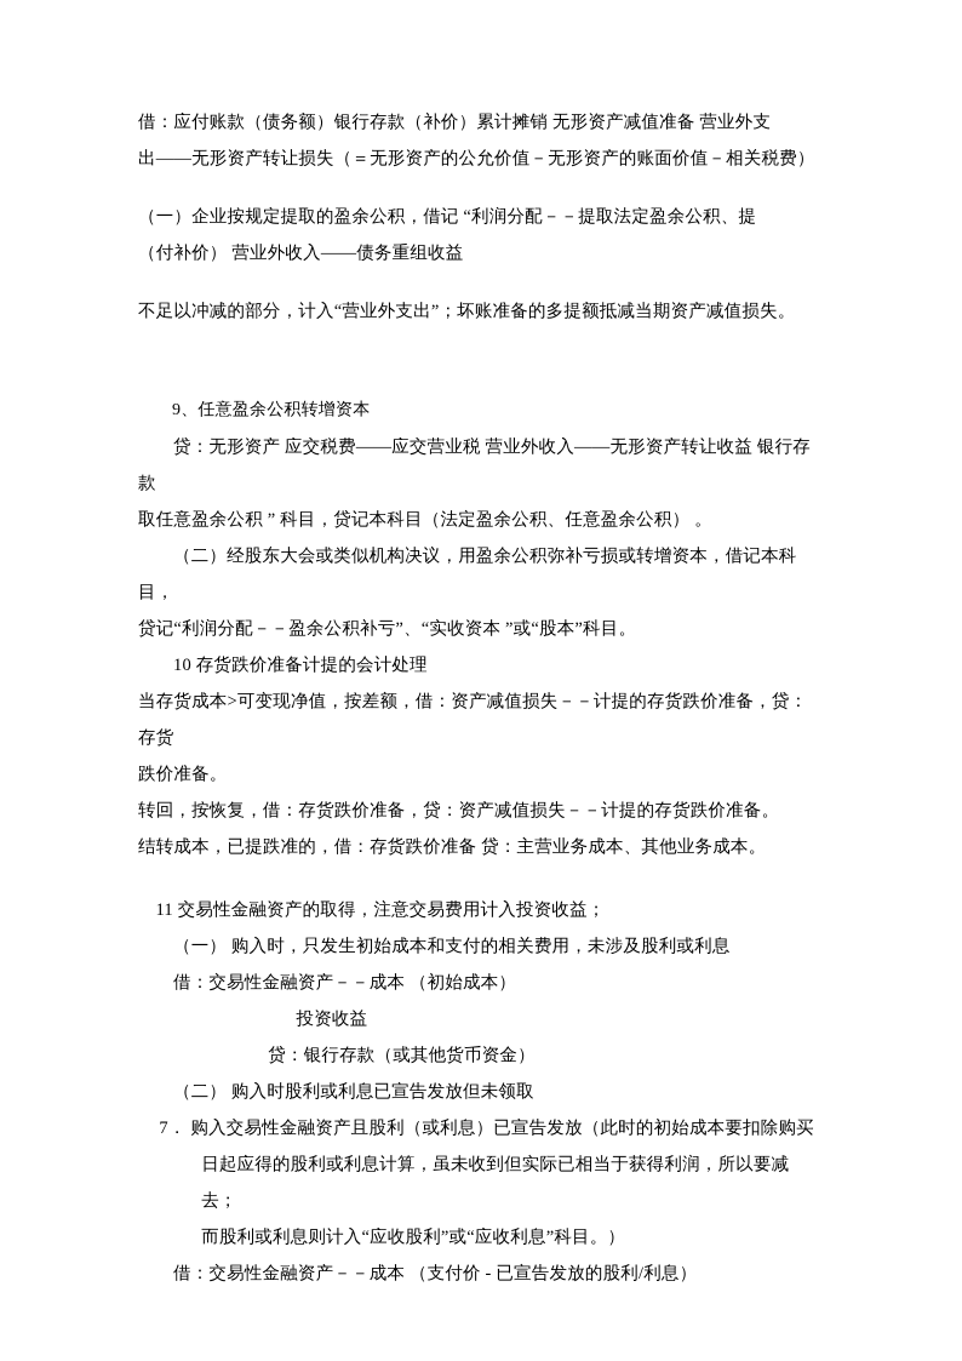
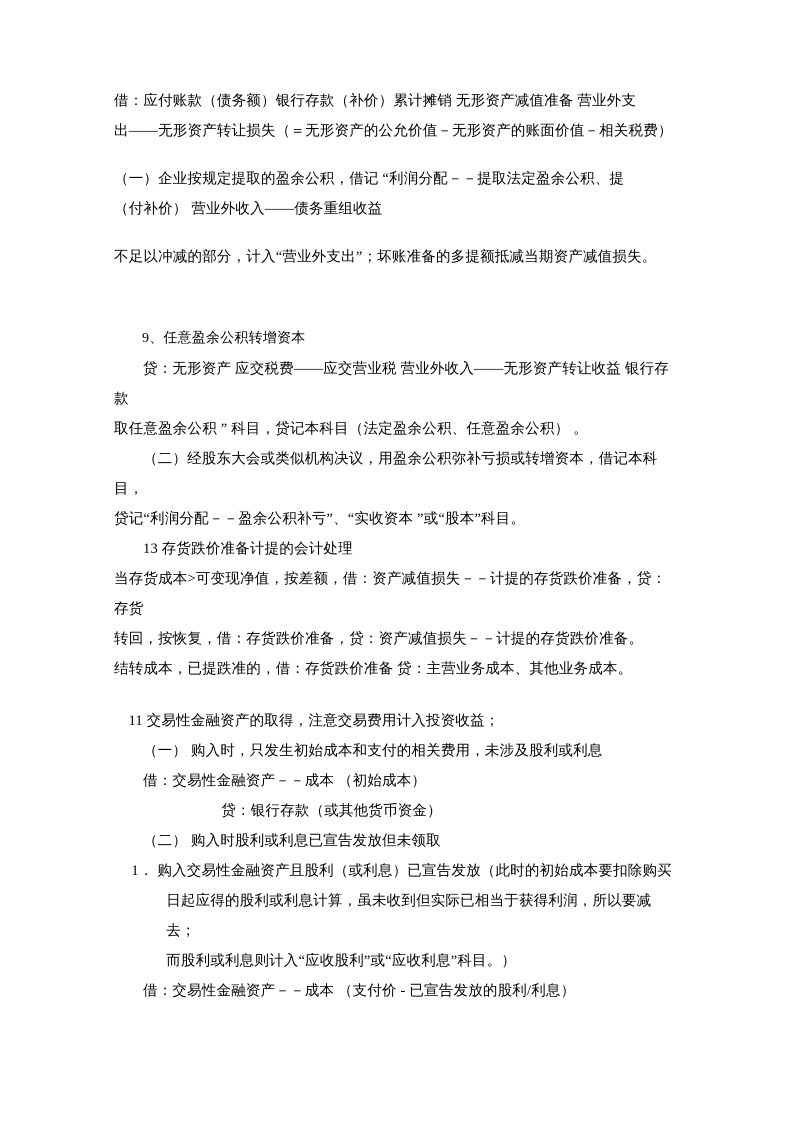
  借：应付账款（债务额）银行存款（补价）累计摊销 无形资产减值准备 营业外支
  出——无形资产转让损失（＝无形资产的公允价值－无形资产的账面价值－相关税费）
  （一）企业按规定提取的盈余公积，借记 “利润分配－－提取法定盈余公积、提
  （付补价） 营业外收入——债务重组收益
  不足以冲减的部分，计入“营业外支出”；坏账准备的多提额抵减当期资产减值损失。
  9、任意盈余公积转增资本
  贷：无形资产 应交税费——应交营业税 营业外收入——无形资产转让收益 银行存款
  取任意盈余公积 ” 科目，贷记本科目（法定盈余公积、任意盈余公积） 。
  （二）经股东大会或类似机构决议，用盈余公积弥补亏损或转增资本，借记本科目，
  贷记“利润分配－－盈余公积补亏”、“实收资本 ”或“股本”科目。
- 10 存货跌价准备计提的会计处理
+ 13 存货跌价准备计提的会计处理
  当存货成本>可变现净值，按差额，借：资产减值损失－－计提的存货跌价准备，贷：存货
- 跌价准备。
  转回，按恢复，借：存货跌价准备，贷：资产减值损失－－计提的存货跌价准备。
  结转成本，已提跌准的，借：存货跌价准备 贷：主营业务成本、其他业务成本。
  11 交易性金融资产的取得，注意交易费用计入投资收益；
  （一） 购入时，只发生初始成本和支付的相关费用，未涉及股利或利息
  借：交易性金融资产－－成本 （初始成本）
- 投资收益
  贷：银行存款（或其他货币资金）
  （二） 购入时股利或利息已宣告发放但未领取
- 7． 购入交易性金融资产且股利（或利息）已宣告发放（此时的初始成本要扣除购买
+ 1． 购入交易性金融资产且股利（或利息）已宣告发放（此时的初始成本要扣除购买
  日起应得的股利或利息计算，虽未收到但实际已相当于获得利润，所以要减去；
  而股利或利息则计入“应收股利”或“应收利息”科目。）
  借：交易性金融资产－－成本 （支付价 - 已宣告发放的股利/利息）
